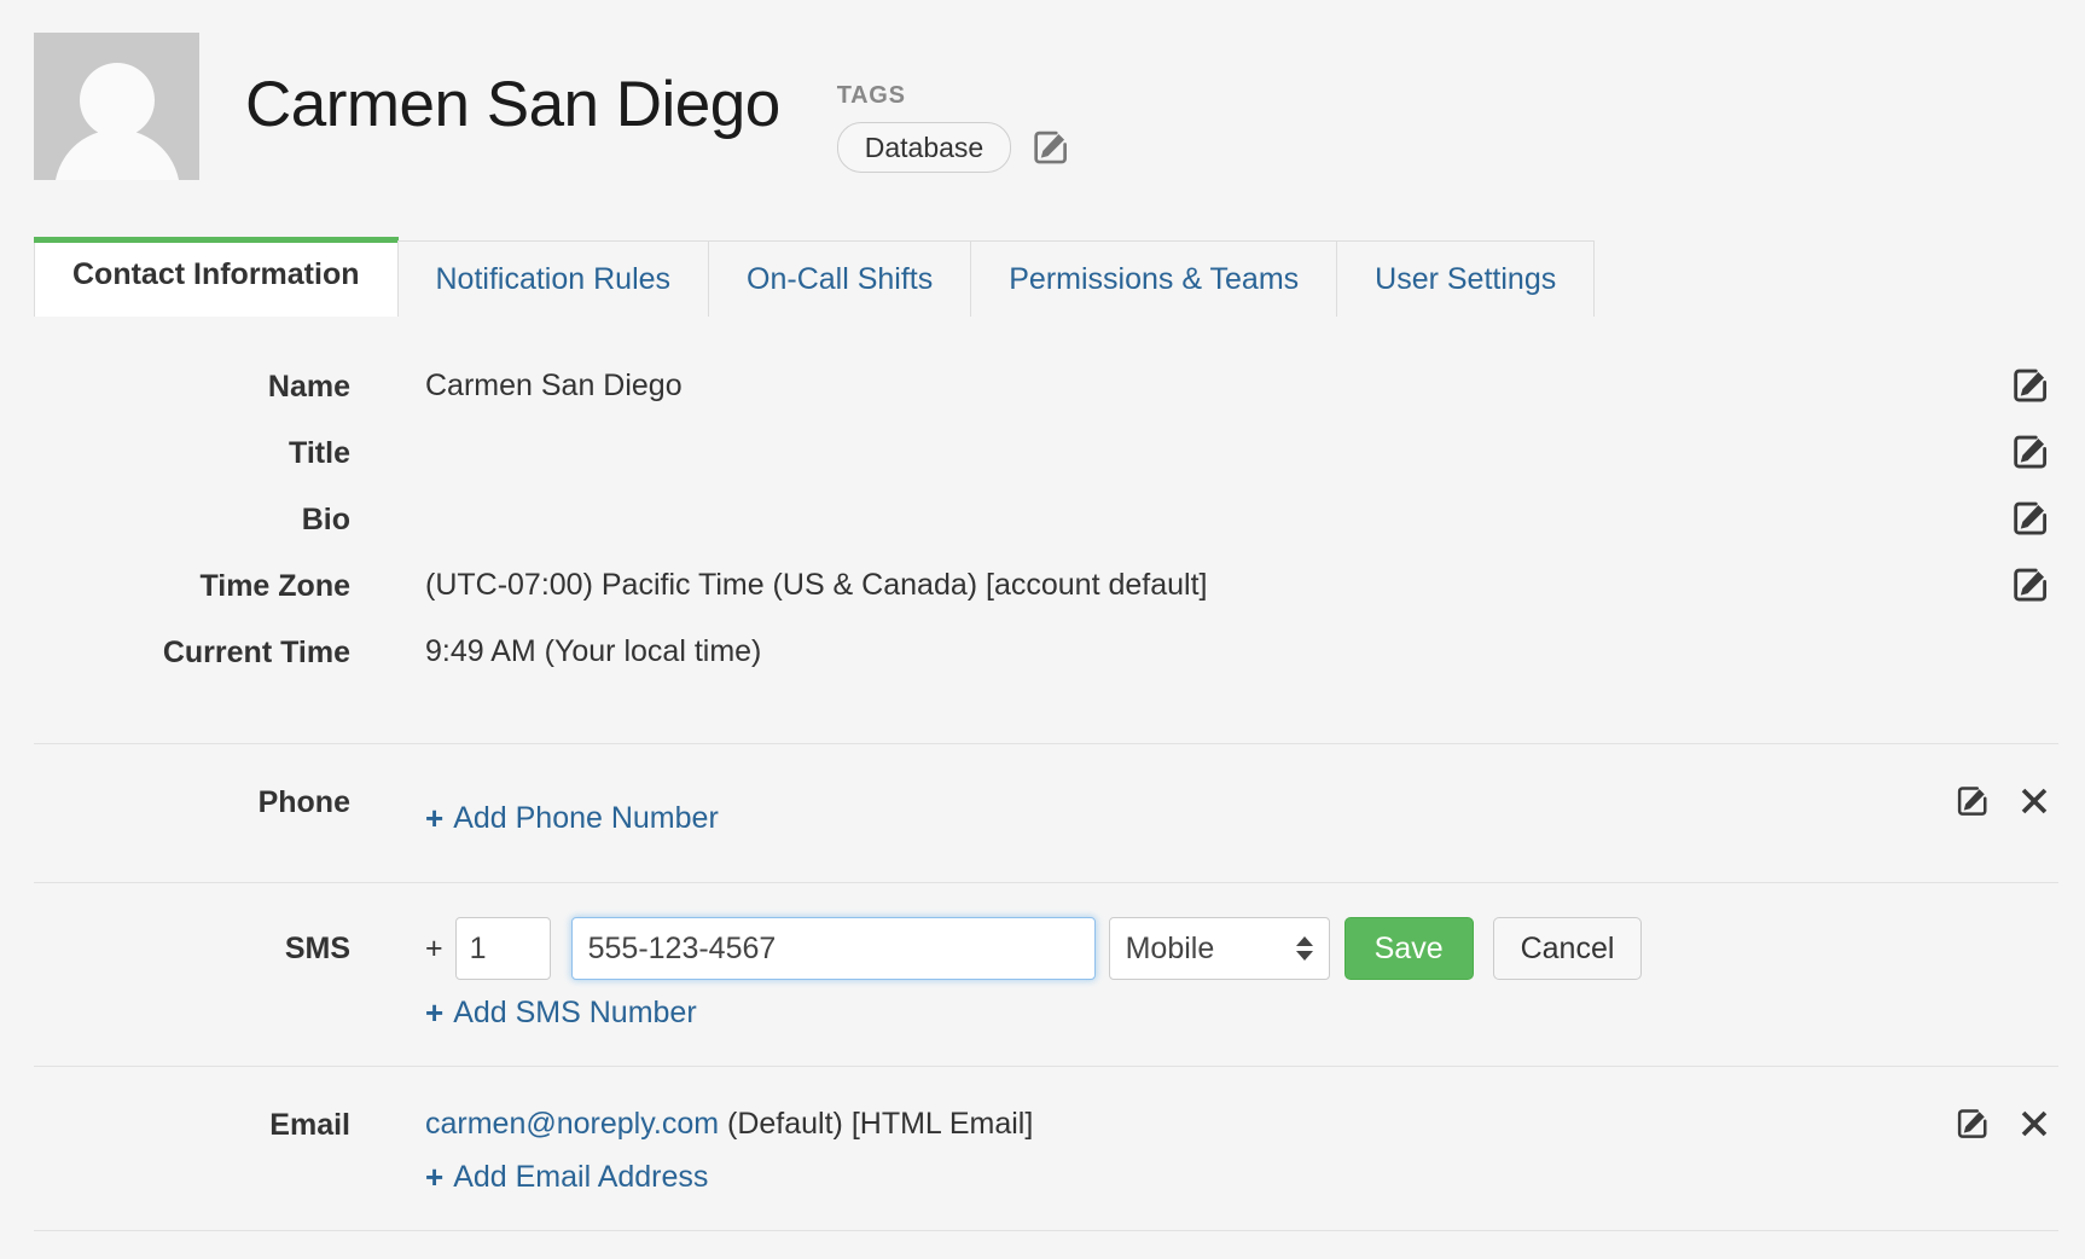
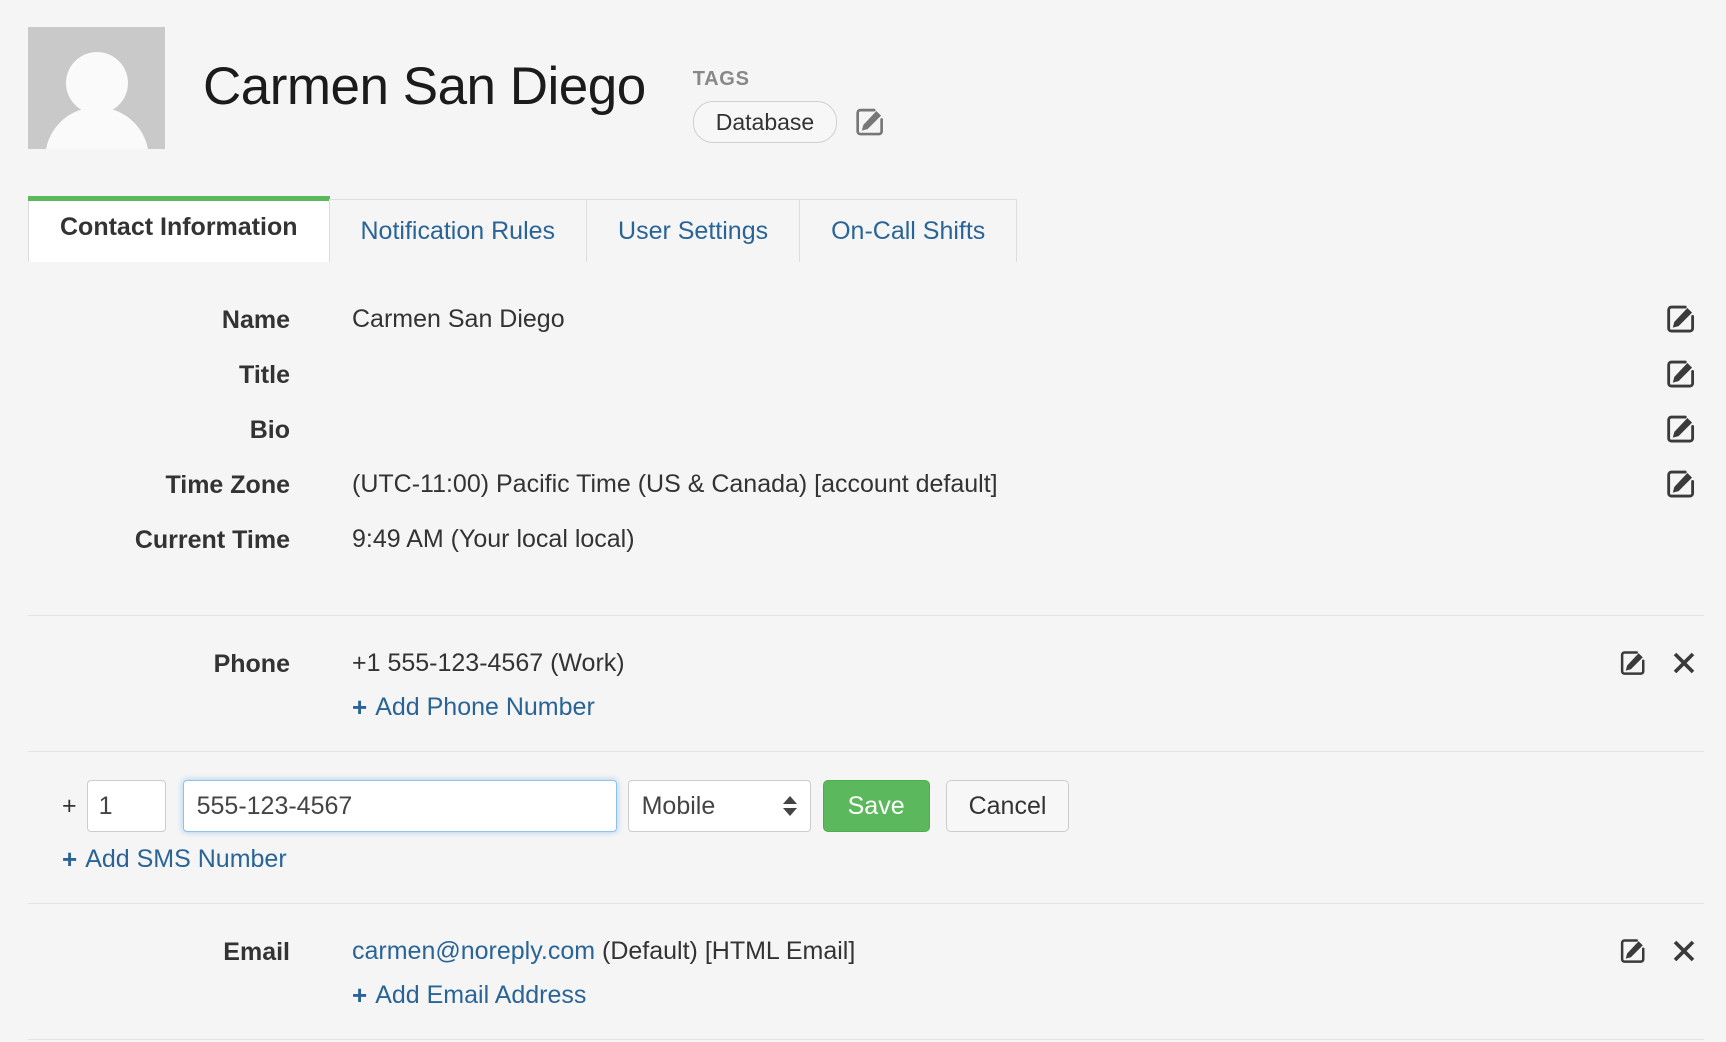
  Carmen San Diego
  TAGS
  Database
  Contact Information
  Notification Rules
- On-Call Shifts
+ User Settings
- Permissions & Teams
- User Settings
+ On-Call Shifts
  Name
  Carmen San Diego
  Title
  Bio
  Time Zone
- (UTC-07:00) Pacific Time (US & Canada) [account default]
+ (UTC-11:00) Pacific Time (US & Canada) [account default]
  Current Time
- 9:49 AM (Your local time)
+ 9:49 AM (Your local local)
  Phone
+ +1 555-123-4567 (Work)
  +
  Add Phone Number
- SMS
  +
  1
  555-123-4567
  Mobile
  Save
  Cancel
  +
  Add SMS Number
  Email
  carmen@noreply.com (Default) [HTML Email]
  +
  Add Email Address
